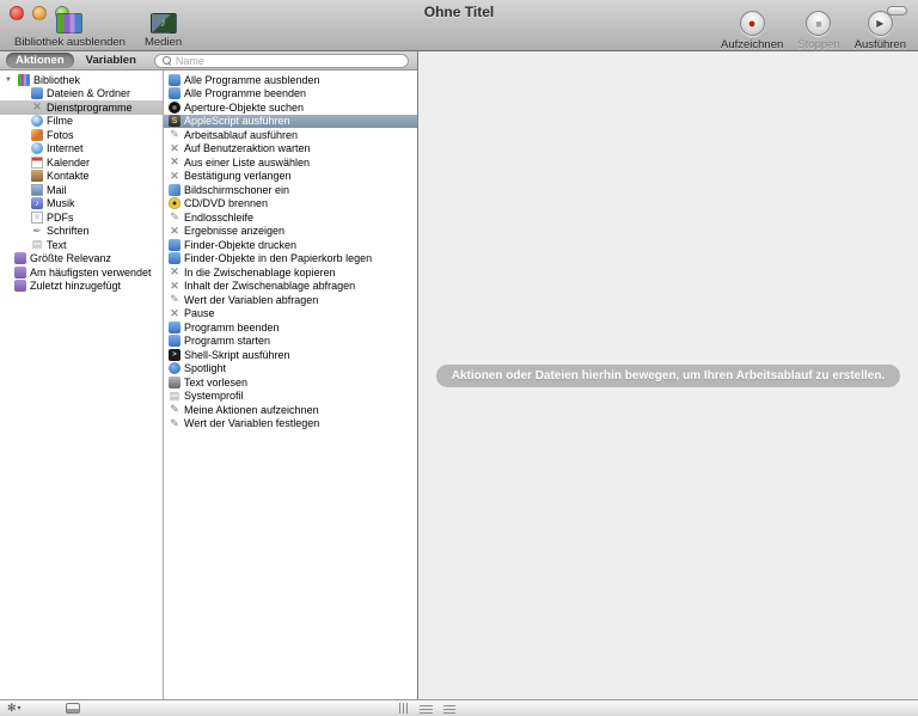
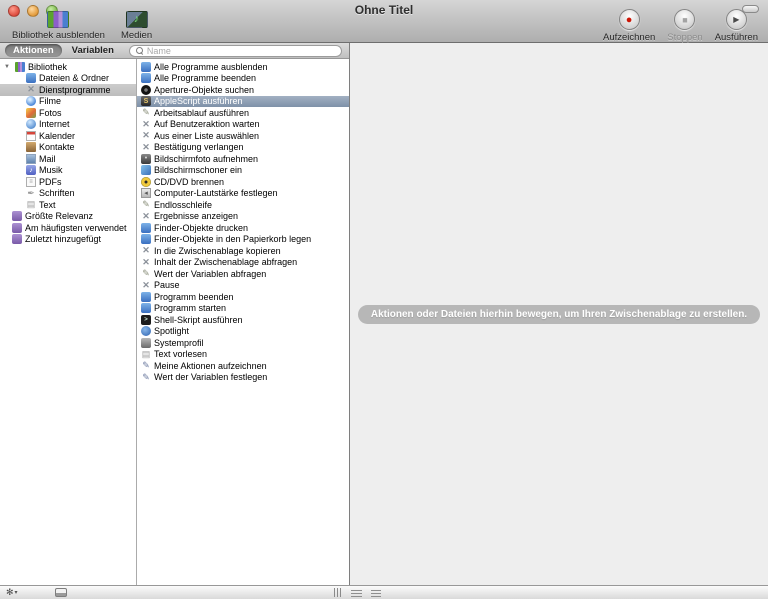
  Ohne Titel
  Bibliothek ausblenden
  ♪
  Medien
  ●
  Aufzeichnen
  ■
  Stoppen
  ▶
  Ausführen
  Aktionen
  Variablen
  Name
  Bibliothek
  Dateien & Ordner
  ✕
  Dienstprogramme
  Filme
  Fotos
  Internet
  Kalender
  Kontakte
  Mail
  Musik
  PDFs
  ✒
  Schriften
  ▤
  Text
  Größte Relevanz
  Am häufigsten verwendet
  Zuletzt hinzugefügt
  Alle Programme ausblenden
  Alle Programme beenden
  Aperture-Objekte suchen
  AppleScript ausführen
  ✎
  Arbeitsablauf ausführen
  ✕
  Auf Benutzeraktion warten
  ✕
  Aus einer Liste auswählen
  ✕
  Bestätigung verlangen
+ Bildschirmfoto aufnehmen
  Bildschirmschoner ein
  CD/DVD brennen
+ Computer-Lautstärke festlegen
  ✎
  Endlosschleife
  ✕
  Ergebnisse anzeigen
  Finder-Objekte drucken
  Finder-Objekte in den Papierkorb legen
  ✕
  In die Zwischenablage kopieren
  ✕
  Inhalt der Zwischenablage abfragen
  ✎
  Wert der Variablen abfragen
  ✕
  Pause
  Programm beenden
  Programm starten
  Shell-Skript ausführen
  Spotlight
- Text vorlesen
+ Systemprofil
  ▤
- Systemprofil
+ Text vorlesen
  ✎
  Meine Aktionen aufzeichnen
  ✎
  Wert der Variablen festlegen
- Aktionen oder Dateien hierhin bewegen, um Ihren Arbeitsablauf zu erstellen.
+ Aktionen oder Dateien hierhin bewegen, um Ihren Zwischenablage zu erstellen.
  ✻
